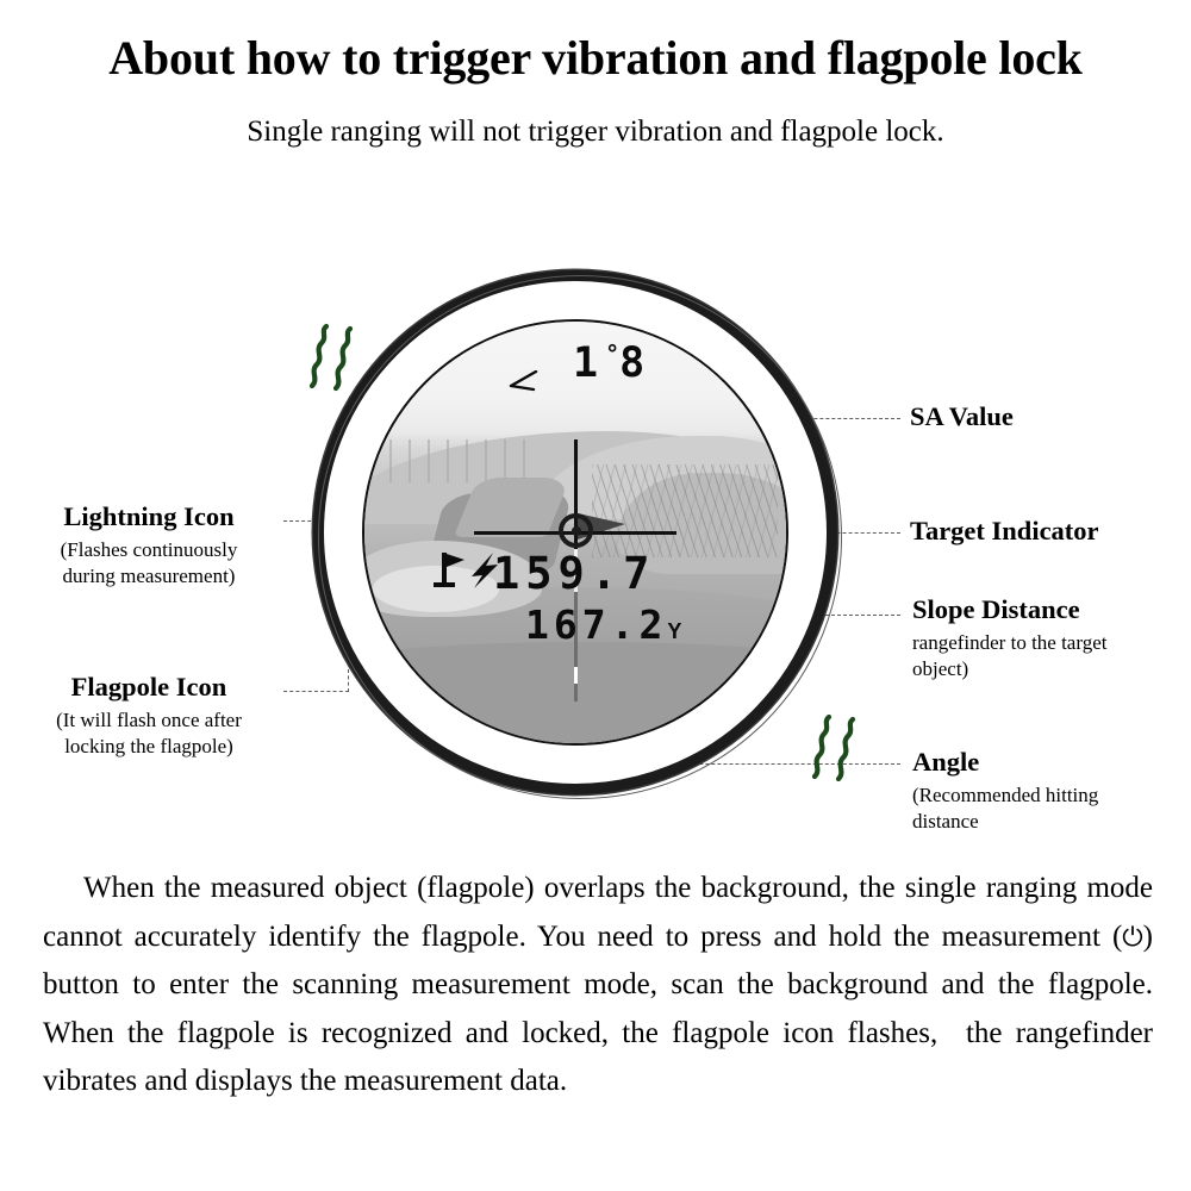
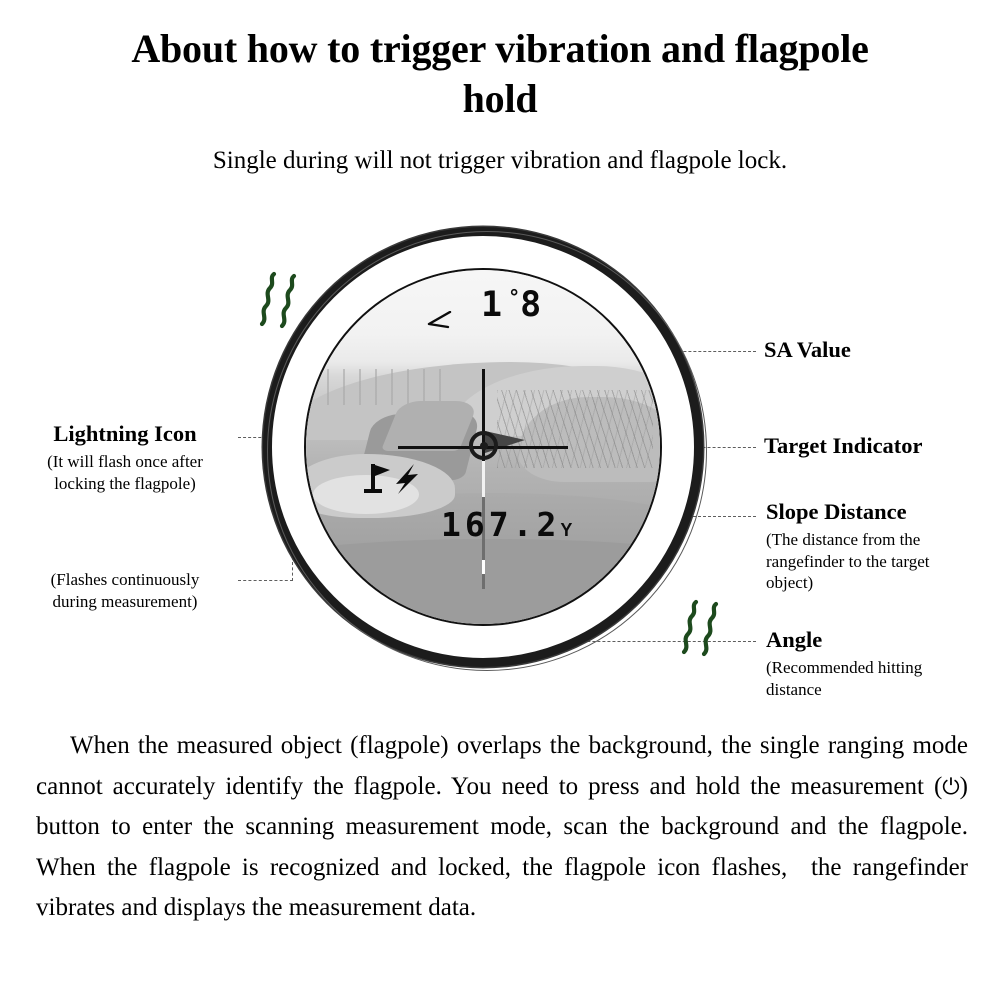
- About how to trigger vibration and flagpole lock
+ About how to trigger vibration and flagpole hold
- Single ranging will not trigger vibration and flagpole lock.
+ Single during will not trigger vibration and flagpole lock.
  1°8
- 159.7
  167.2Y
  Lightning Icon
- (Flashes continuously
+ (It will flash once after
- during measurement)
+ locking the flagpole)
- Flagpole Icon
- (It will flash once after
+ (Flashes continuously
- locking the flagpole)
+ during measurement)
  SA Value
  Target Indicator
  Slope Distance
+ (The distance from the
  rangefinder to the target
  object)
  Angle
  (Recommended hitting
  distance
  When the measured object (flagpole) overlaps the background, the single ranging mode cannot accurately identify the flagpole. You need to press and hold the measurement (⏻) button to enter the scanning measurement mode, scan the background and the flagpole. When the flagpole is recognized and locked, the flagpole icon flashes, the rangefinder vibrates and displays the measurement data.
